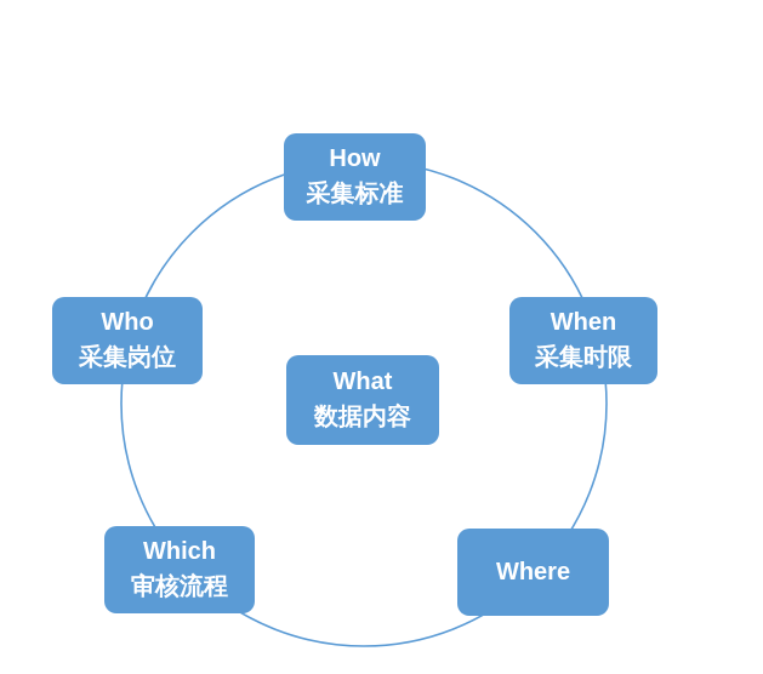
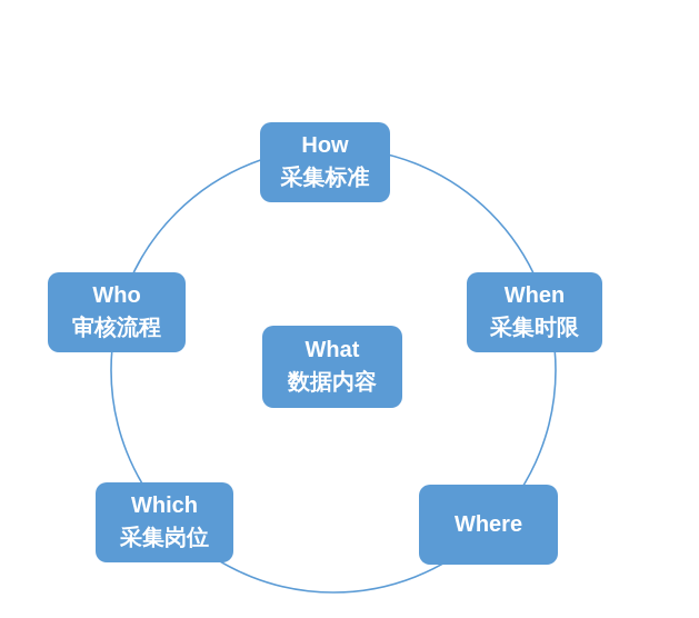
  How
  采集标准
  When
  采集时限
  Where
  Which
- 审核流程
+ 采集岗位
  Who
- 采集岗位
+ 审核流程
  What
  数据内容
